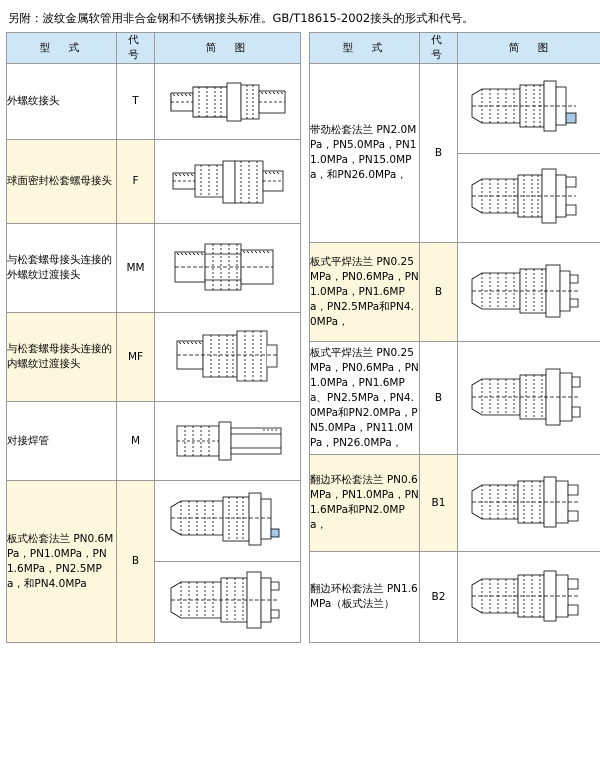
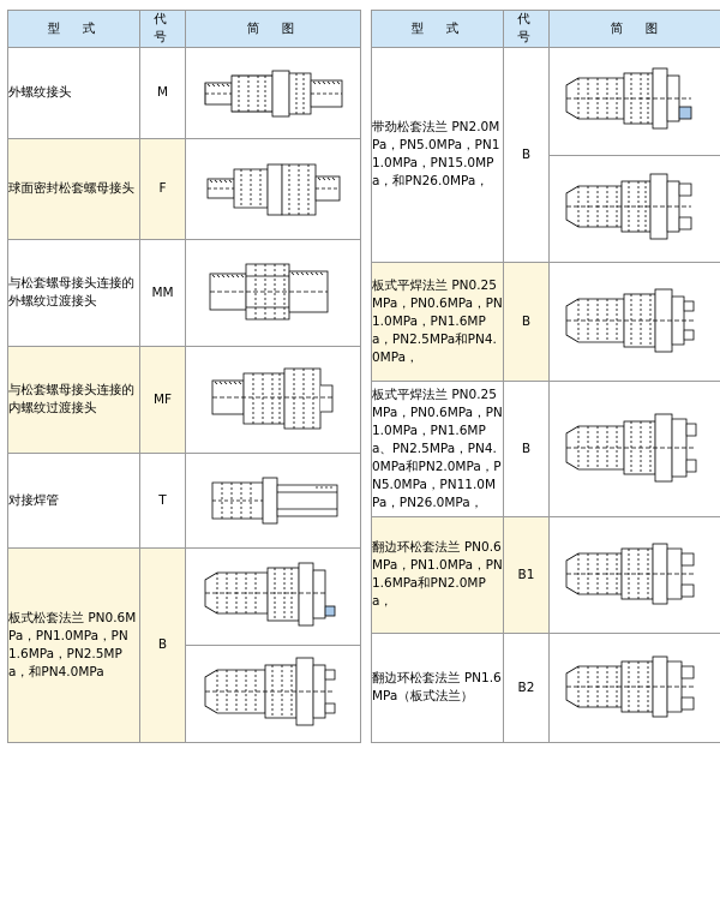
- 另附：波纹金属软管用非合金钢和不锈钢接头标准。GB/T18615-2002接头的形式和代号。
  型 式	代 号	简 图
- 外螺纹接头	T
+ 外螺纹接头	M
  球面密封松套螺母接头	F
  与松套螺母接头连接的外螺纹过渡接头	MM
  与松套螺母接头连接的内螺纹过渡接头	MF
- 对接焊管	M
+ 对接焊管	T
  板式松套法兰 PN0.6MPa，PN1.0MPa，PN1.6MPa，PN2.5MPa，和PN4.0MPa	B
  型 式	代 号	简 图
  带劲松套法兰 PN2.0MPa，PN5.0MPa，PN11.0MPa，PN15.0MPa，和PN26.0MPa，	B
  板式平焊法兰 PN0.25MPa，PN0.6MPa，PN1.0MPa，PN1.6MPa，PN2.5MPa和PN4.0MPa，	B
  板式平焊法兰 PN0.25MPa，PN0.6MPa，PN1.0MPa，PN1.6MPa、PN2.5MPa，PN4.0MPa和PN2.0MPa，PN5.0MPa，PN11.0MPa，PN26.0MPa，	B
  翻边环松套法兰 PN0.6MPa，PN1.0MPa，PN1.6MPa和PN2.0MPa，	B1
  翻边环松套法兰 PN1.6MPa（板式法兰）	B2
